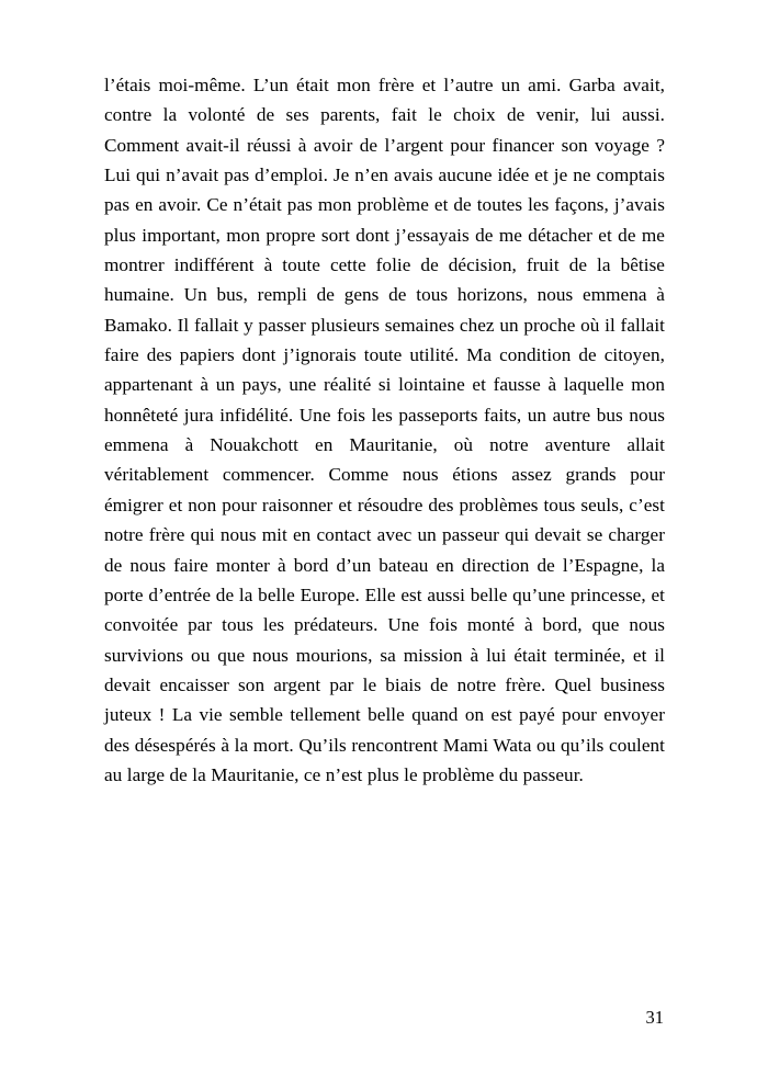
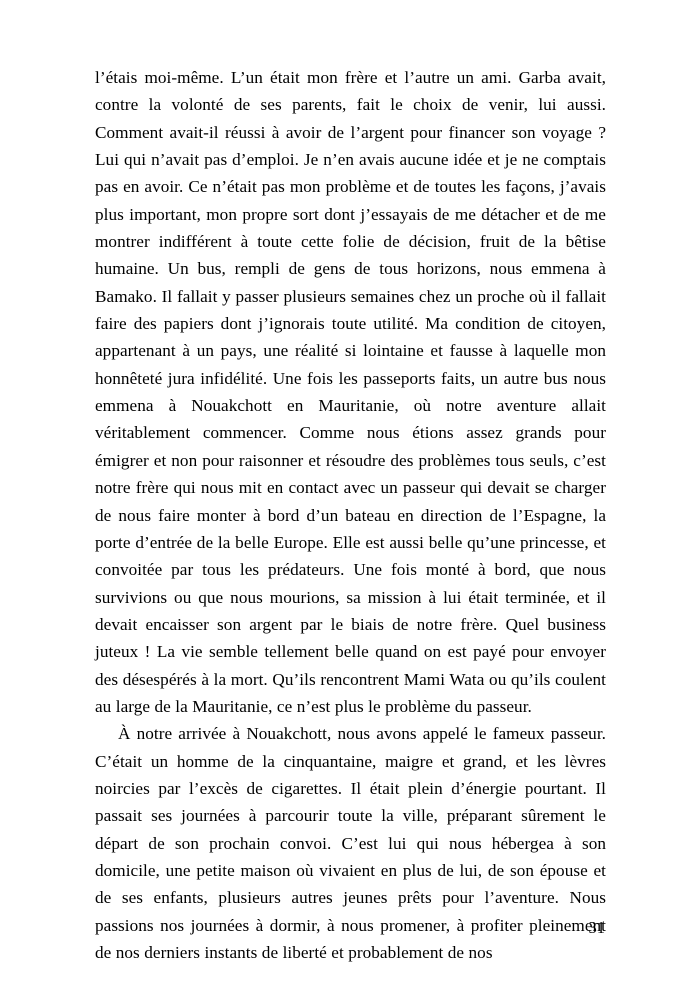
  l’étais moi-même. L’un était mon frère et l’autre un ami. Garba avait, contre la volonté de ses parents, fait le choix de venir, lui aussi. Comment avait-il réussi à avoir de l’argent pour financer son voyage ? Lui qui n’avait pas d’emploi. Je n’en avais aucune idée et je ne comptais pas en avoir. Ce n’était pas mon problème et de toutes les façons, j’avais plus important, mon propre sort dont j’essayais de me détacher et de me montrer indifférent à toute cette folie de décision, fruit de la bêtise humaine. Un bus, rempli de gens de tous horizons, nous emmena à Bamako. Il fallait y passer plusieurs semaines chez un proche où il fallait faire des papiers dont j’ignorais toute utilité. Ma condition de citoyen, appartenant à un pays, une réalité si lointaine et fausse à laquelle mon honnêteté jura infidélité. Une fois les passeports faits, un autre bus nous emmena à Nouakchott en Mauritanie, où notre aventure allait véritablement commencer. Comme nous étions assez grands pour émigrer et non pour raisonner et résoudre des problèmes tous seuls, c’est notre frère qui nous mit en contact avec un passeur qui devait se charger de nous faire monter à bord d’un bateau en direction de l’Espagne, la porte d’entrée de la belle Europe. Elle est aussi belle qu’une princesse, et convoitée par tous les prédateurs. Une fois monté à bord, que nous survivions ou que nous mourions, sa mission à lui était terminée, et il devait encaisser son argent par le biais de notre frère. Quel business juteux ! La vie semble tellement belle quand on est payé pour envoyer des désespérés à la mort. Qu’ils rencontrent Mami Wata ou qu’ils coulent au large de la Mauritanie, ce n’est plus le problème du passeur.
+ À notre arrivée à Nouakchott, nous avons appelé le fameux passeur. C’était un homme de la cinquantaine, maigre et grand, et les lèvres noircies par l’excès de cigarettes. Il était plein d’énergie pourtant. Il passait ses journées à parcourir toute la ville, préparant sûrement le départ de son prochain convoi. C’est lui qui nous hébergea à son domicile, une petite maison où vivaient en plus de lui, de son épouse et de ses enfants, plusieurs autres jeunes prêts pour l’aventure. Nous passions nos journées à dormir, à nous promener, à profiter pleinement de nos derniers instants de liberté et probablement de nos
  31
